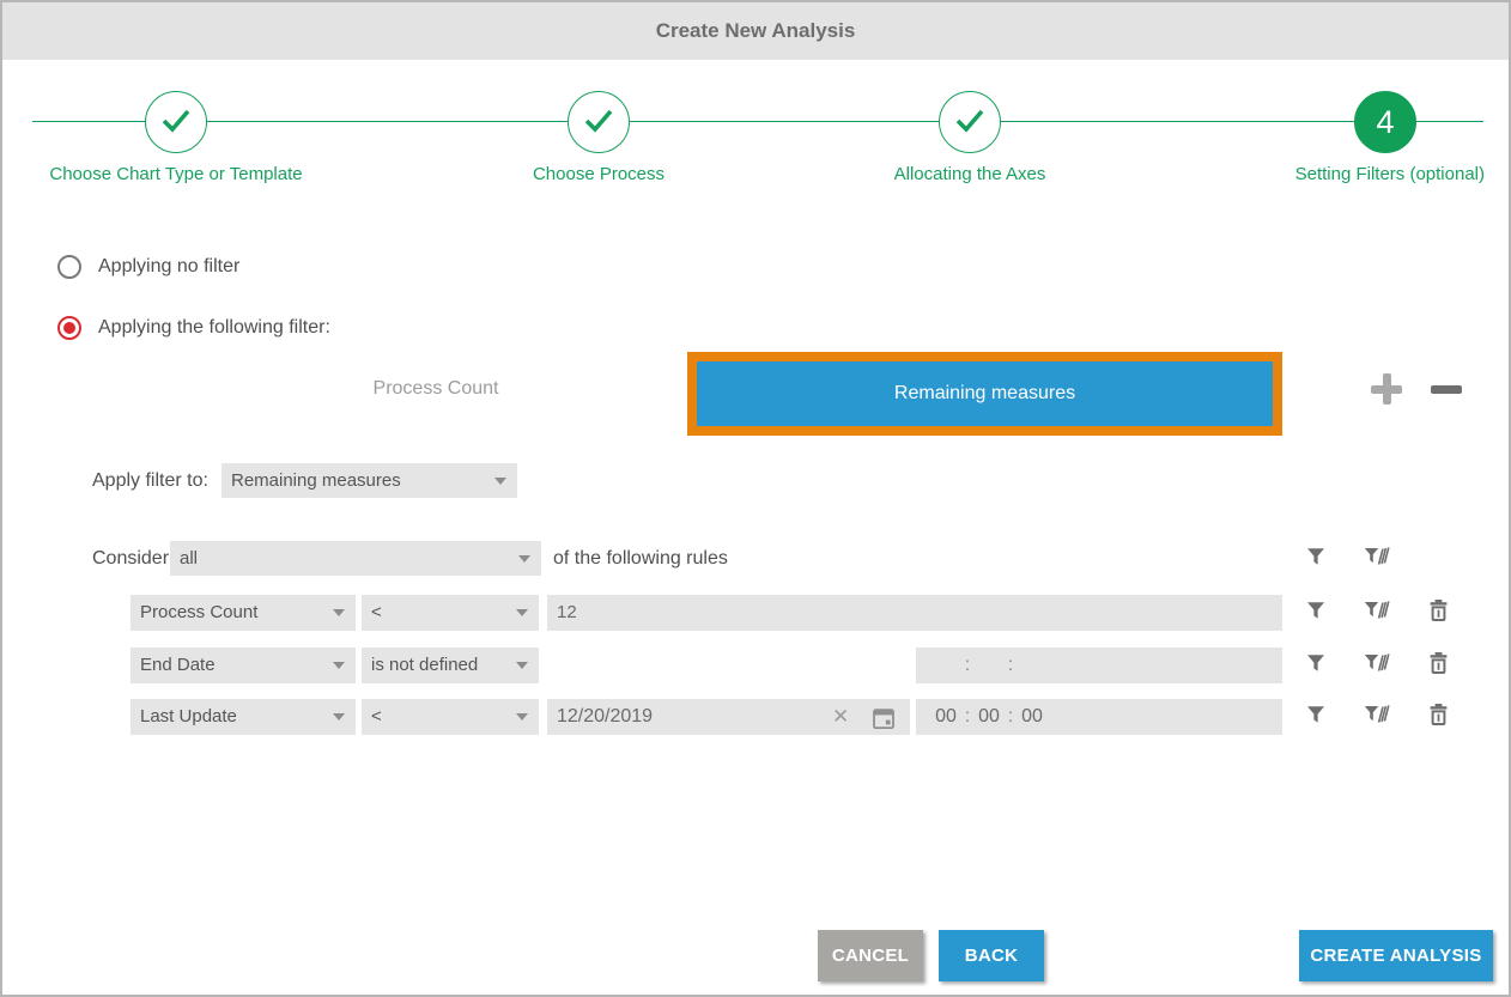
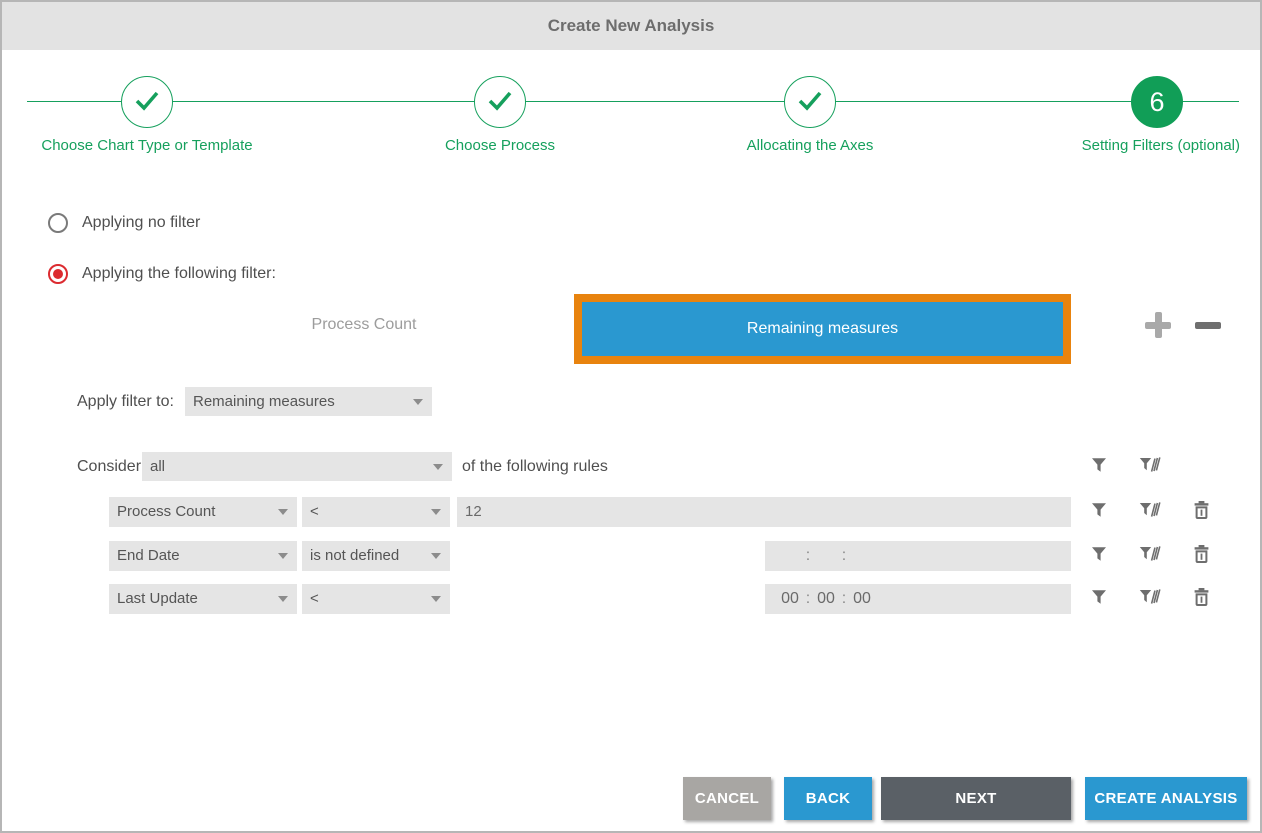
  Create New Analysis
- 4
+ 6
  Choose Chart Type or Template
  Choose Process
  Allocating the Axes
  Setting Filters (optional)
  Applying no filter
  Applying the following filter:
  Process Count
  Remaining measures
  Apply filter to:
  Remaining measures
  Consider
  all
  of the following rules
  Process Count
  <
  12
  End Date
  is not defined
  : :
  Last Update
  <
- 12/20/2019
- ✕
  00 : 00 : 00
  CANCEL
  BACK
+ NEXT
  CREATE ANALYSIS
